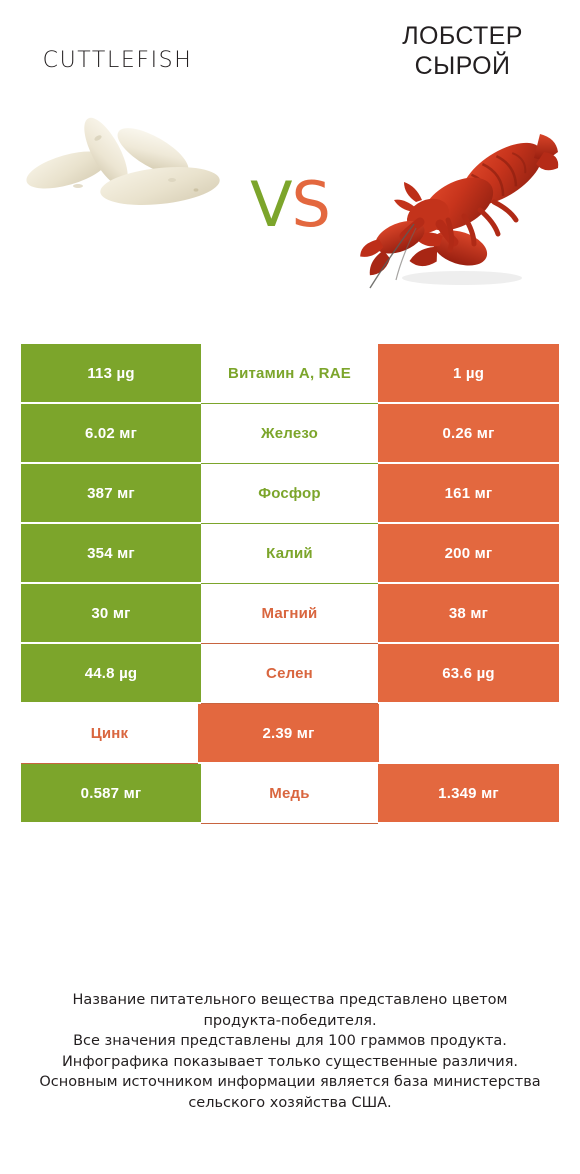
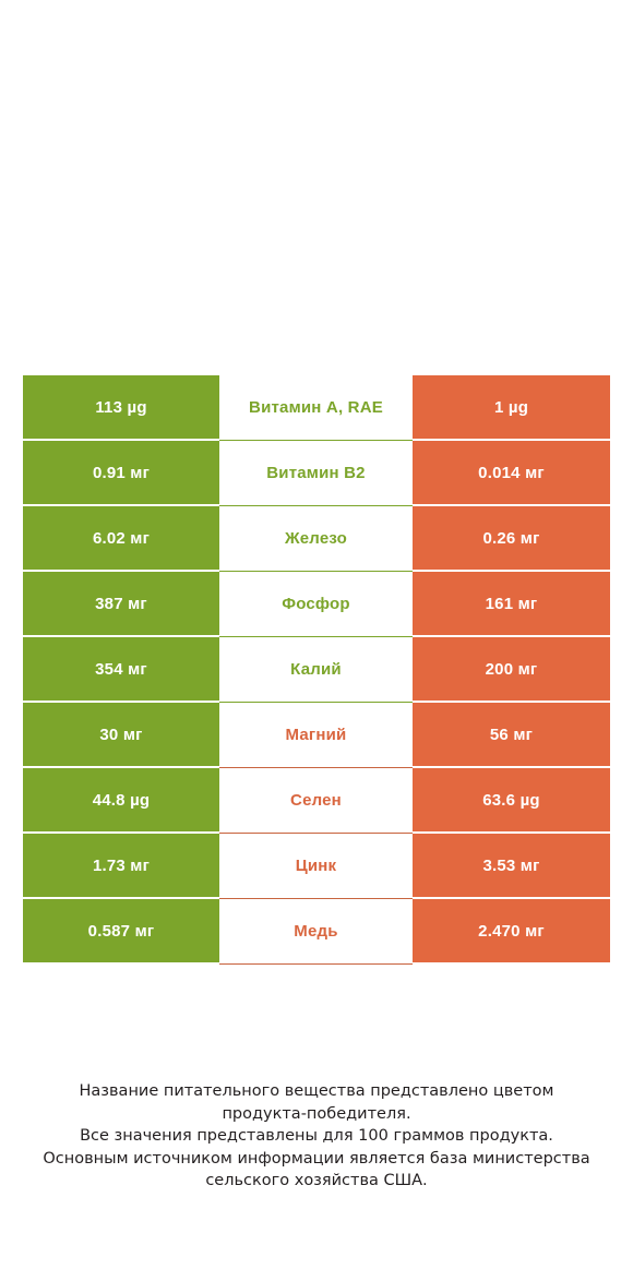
- CUTTLEFISH
- ЛОБСТЕР
- СЫРОЙ
- VS
  113 µg
  Витамин A, RAE
  1 µg
+ 0.91 мг
+ Витамин B2
+ 0.014 мг
  6.02 мг
  Железо
  0.26 мг
  387 мг
  Фосфор
  161 мг
  354 мг
  Калий
  200 мг
  30 мг
  Магний
- 38 мг
+ 56 мг
  44.8 µg
  Селен
  63.6 µg
+ 1.73 мг
  Цинк
- 2.39 мг
+ 3.53 мг
  0.587 мг
  Медь
- 1.349 мг
+ 2.470 мг
  Название питательного вещества представлено цветом
  продукта-победителя.
  Все значения представлены для 100 граммов продукта.
- Инфографика показывает только существенные различия.
  Основным источником информации является база министерства
  сельского хозяйства США.
